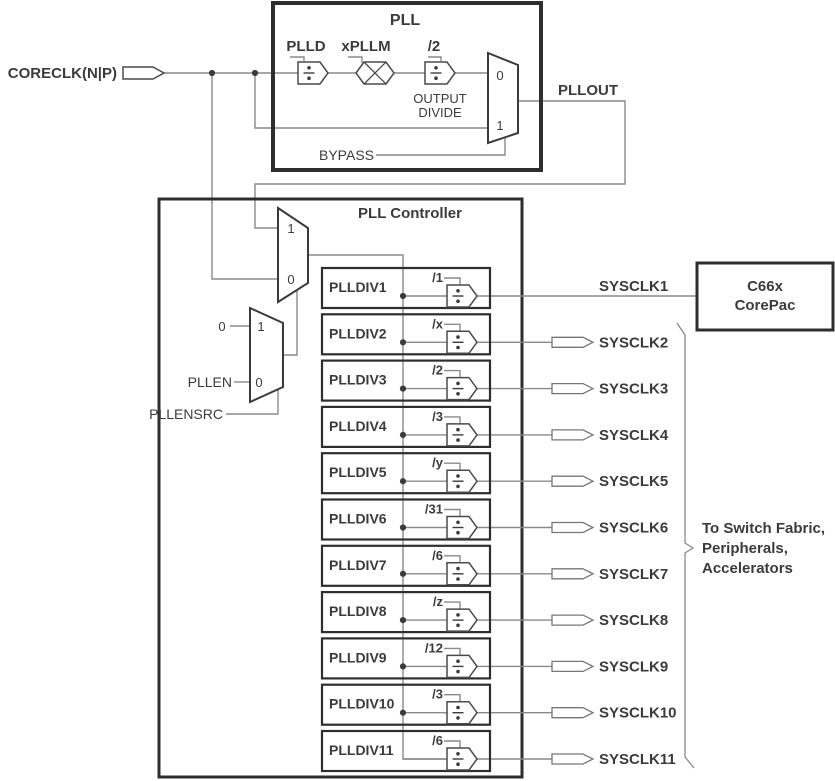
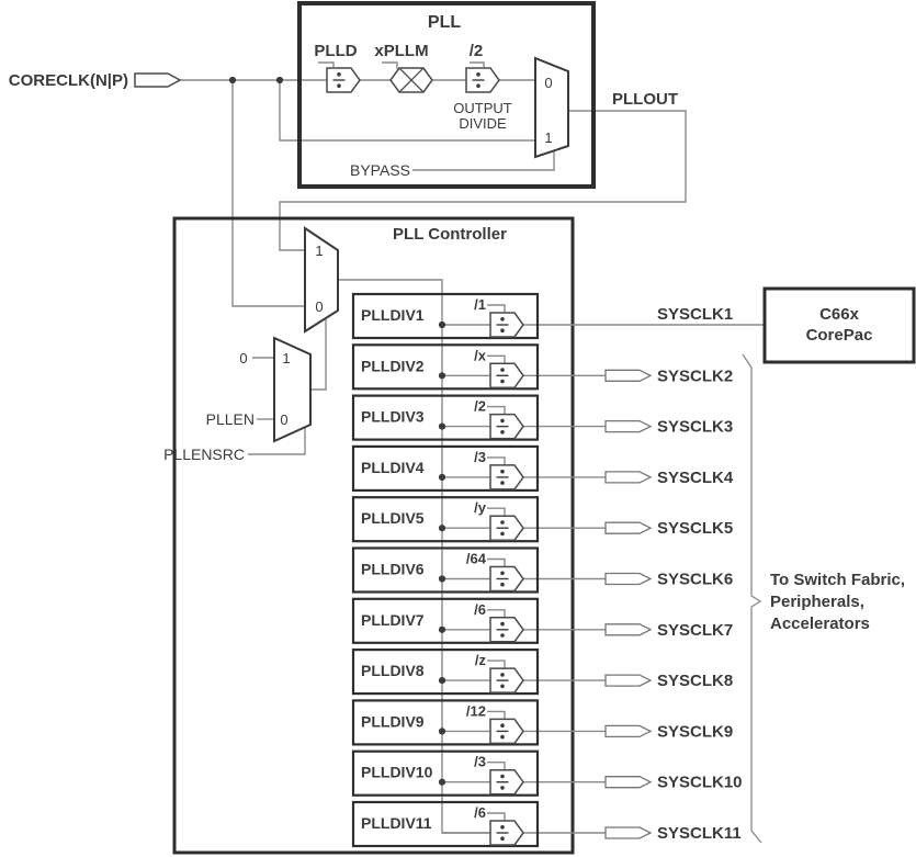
  PLL
  PLLD
  xPLLM
  /2
  OUTPUT
  DIVIDE
  0
  1
  BYPASS
  PLLOUT
  CORECLK(N|P)
  PLL Controller
  1
  0
  1
  0
  0
  PLLEN
  PLLENSRC
  PLLDIV1
  /1
  SYSCLK1
  PLLDIV2
  /x
  SYSCLK2
  PLLDIV3
  /2
  SYSCLK3
  PLLDIV4
  /3
  SYSCLK4
  PLLDIV5
  /y
  SYSCLK5
  PLLDIV6
- /31
+ /64
  SYSCLK6
  PLLDIV7
  /6
  SYSCLK7
  PLLDIV8
  /z
  SYSCLK8
  PLLDIV9
  /12
  SYSCLK9
  PLLDIV10
  /3
  SYSCLK10
  PLLDIV11
  /6
  SYSCLK11
  C66x
  CorePac
  To Switch Fabric,
  Peripherals,
  Accelerators
